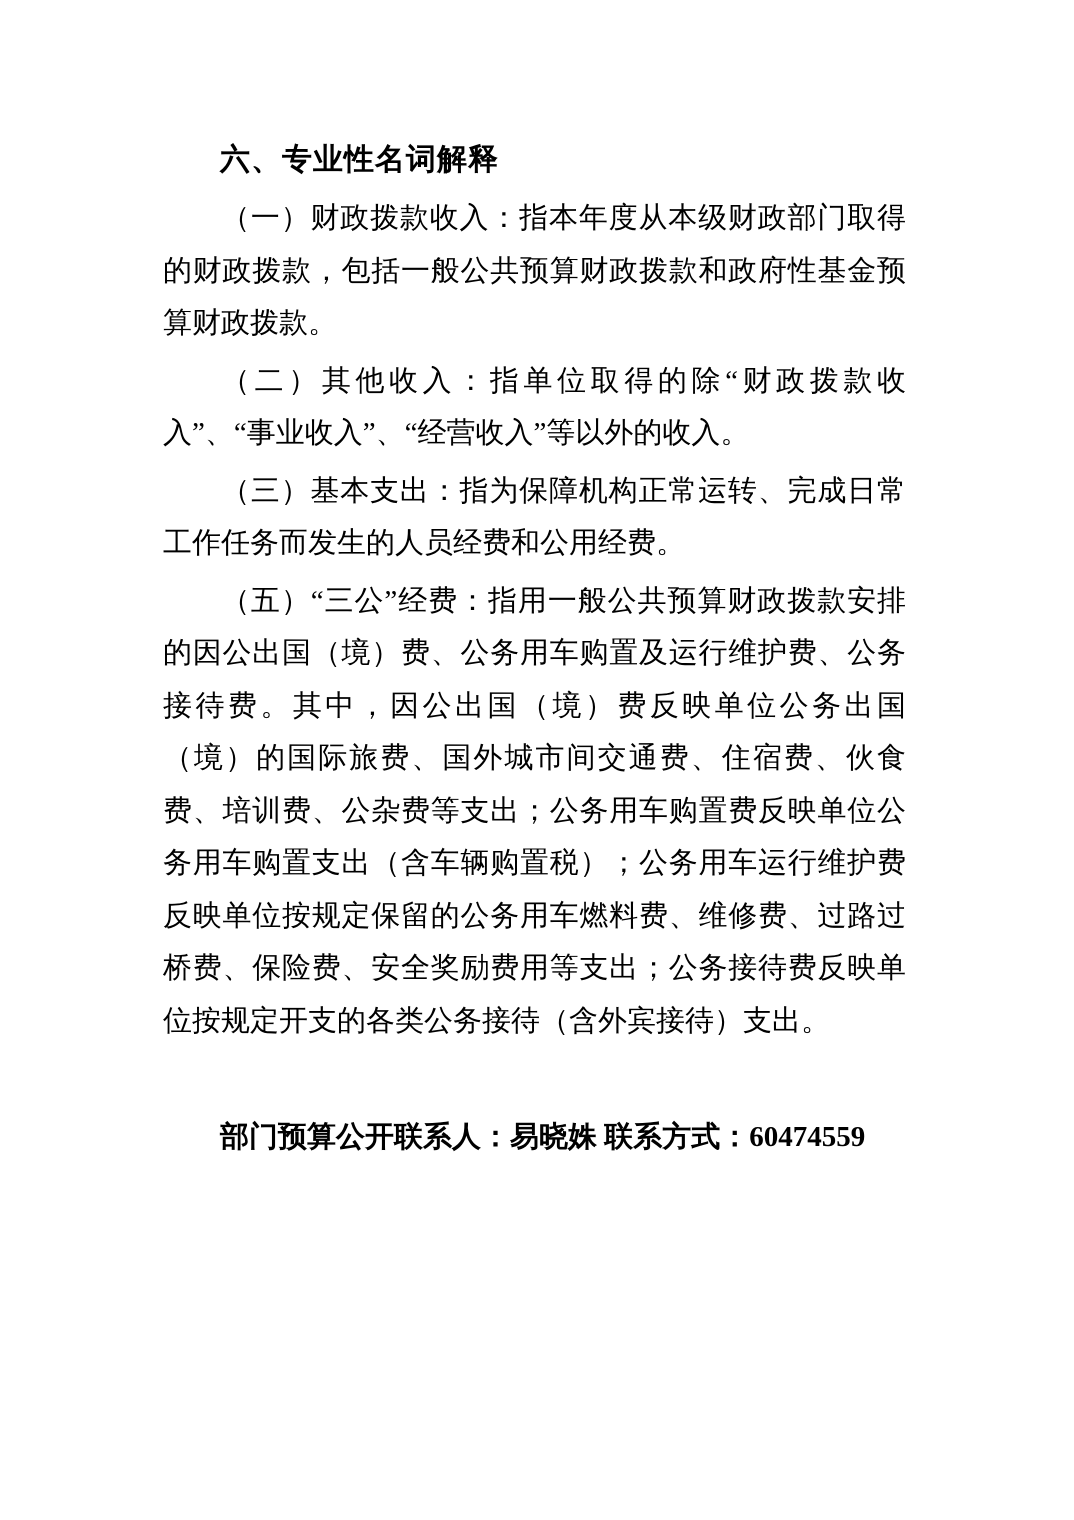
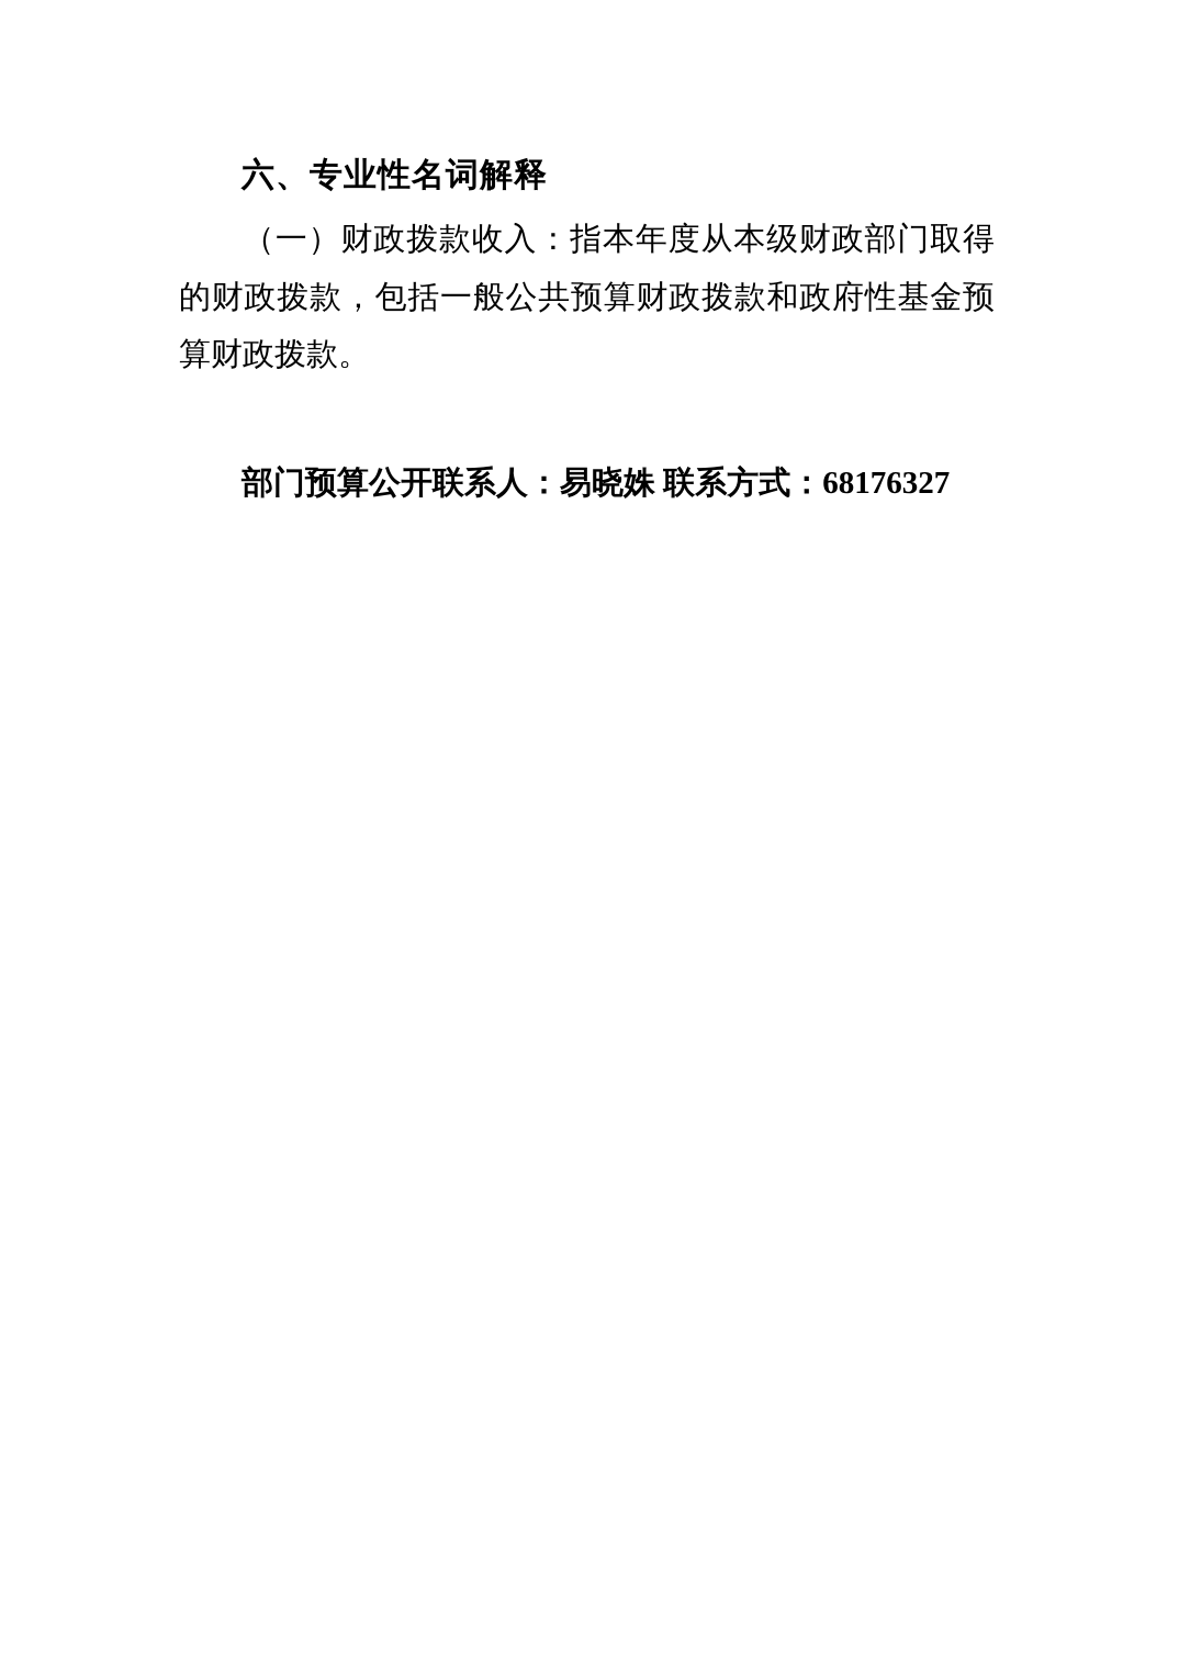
  六、专业性名词解释
  （一）财政拨款收入：指本年度从本级财政部门取得的财政拨款，包括一般公共预算财政拨款和政府性基金预算财政拨款。
- （二）其他收入：指单位取得的除“财政拨款收入”、“事业收入”、“经营收入”等以外的收入。
- （三）基本支出：指为保障机构正常运转、完成日常工作任务而发生的人员经费和公用经费。
- （五）“三公”经费：指用一般公共预算财政拨款安排的因公出国（境）费、公务用车购置及运行维护费、公务接待费。其中，因公出国（境）费反映单位公务出国（境）的国际旅费、国外城市间交通费、住宿费、伙食费、培训费、公杂费等支出；公务用车购置费反映单位公务用车购置支出（含车辆购置税）；公务用车运行维护费反映单位按规定保留的公务用车燃料费、维修费、过路过桥费、保险费、安全奖励费用等支出；公务接待费反映单位按规定开支的各类公务接待（含外宾接待）支出。
- 部门预算公开联系人：易晓姝 联系方式：60474559
+ 部门预算公开联系人：易晓姝 联系方式：68176327
